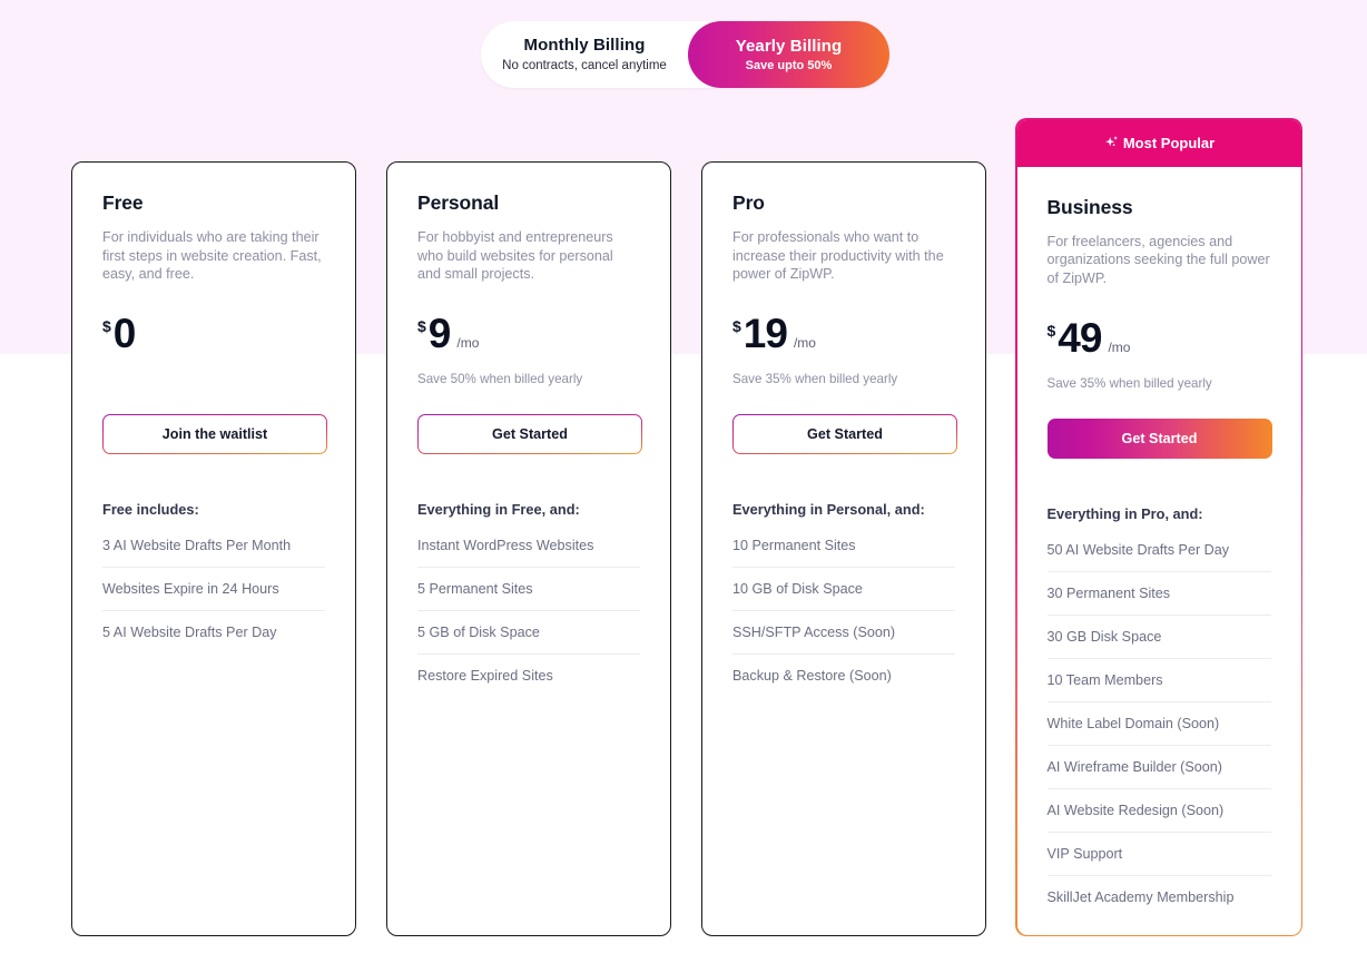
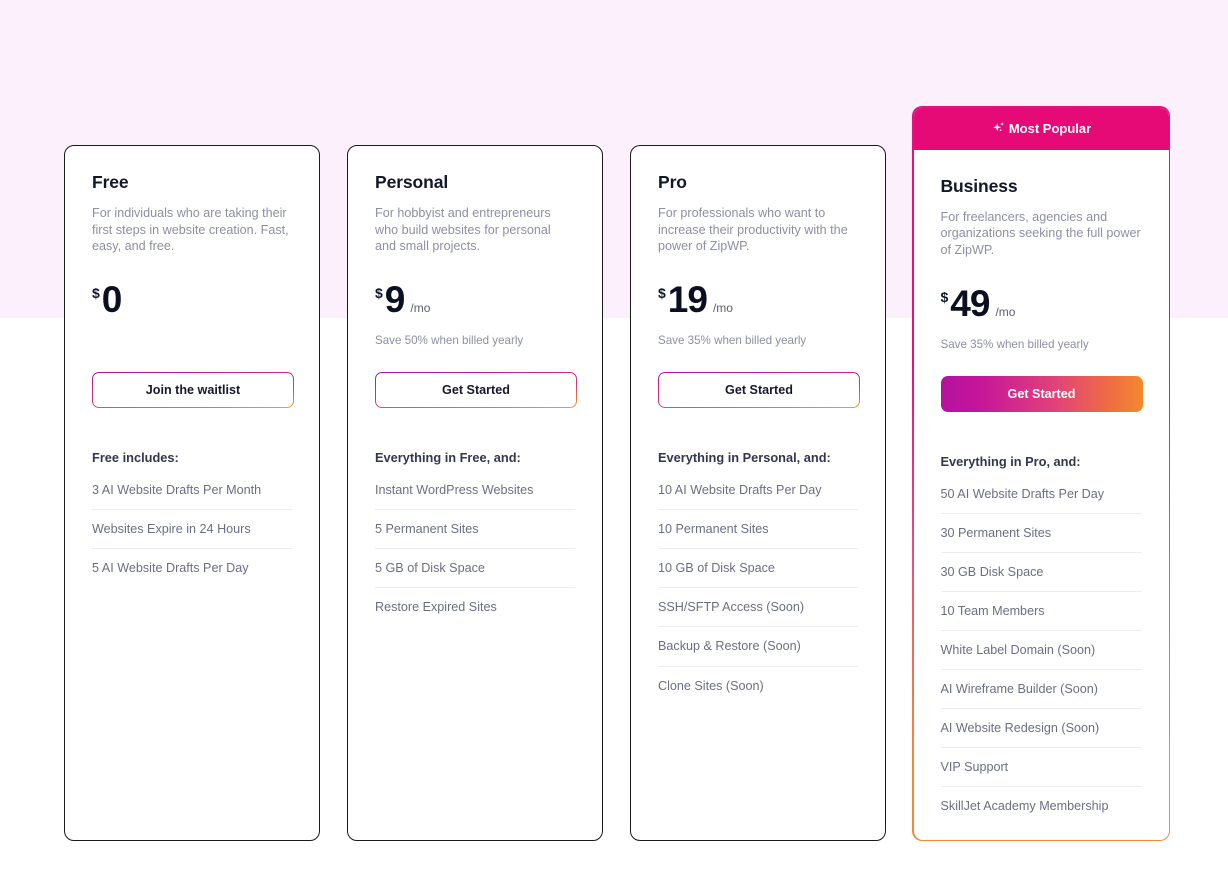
- Monthly Billing
- No contracts, cancel anytime
- Yearly Billing
- Save upto 50%
  Free
  For individuals who are taking their first steps in website creation. Fast, easy, and free.
  $
  0
  Join the waitlist
  Free includes:
  3 AI Website Drafts Per Month
  Websites Expire in 24 Hours
  5 AI Website Drafts Per Day
  Personal
  For hobbyist and entrepreneurs who build websites for personal and small projects.
  $
  9
  /mo
  Save 50% when billed yearly
  Get Started
  Everything in Free, and:
  Instant WordPress Websites
  5 Permanent Sites
  5 GB of Disk Space
  Restore Expired Sites
  Pro
  For professionals who want to increase their productivity with the power of ZipWP.
  $
  19
  /mo
  Save 35% when billed yearly
  Get Started
  Everything in Personal, and:
+ 10 AI Website Drafts Per Day
  10 Permanent Sites
  10 GB of Disk Space
  SSH/SFTP Access (Soon)
  Backup & Restore (Soon)
+ Clone Sites (Soon)
  Most Popular
  Business
  For freelancers, agencies and organizations seeking the full power of ZipWP.
  $
  49
  /mo
  Save 35% when billed yearly
  Get Started
  Everything in Pro, and:
  50 AI Website Drafts Per Day
  30 Permanent Sites
  30 GB Disk Space
  10 Team Members
  White Label Domain (Soon)
  AI Wireframe Builder (Soon)
  AI Website Redesign (Soon)
  VIP Support
  SkillJet Academy Membership
